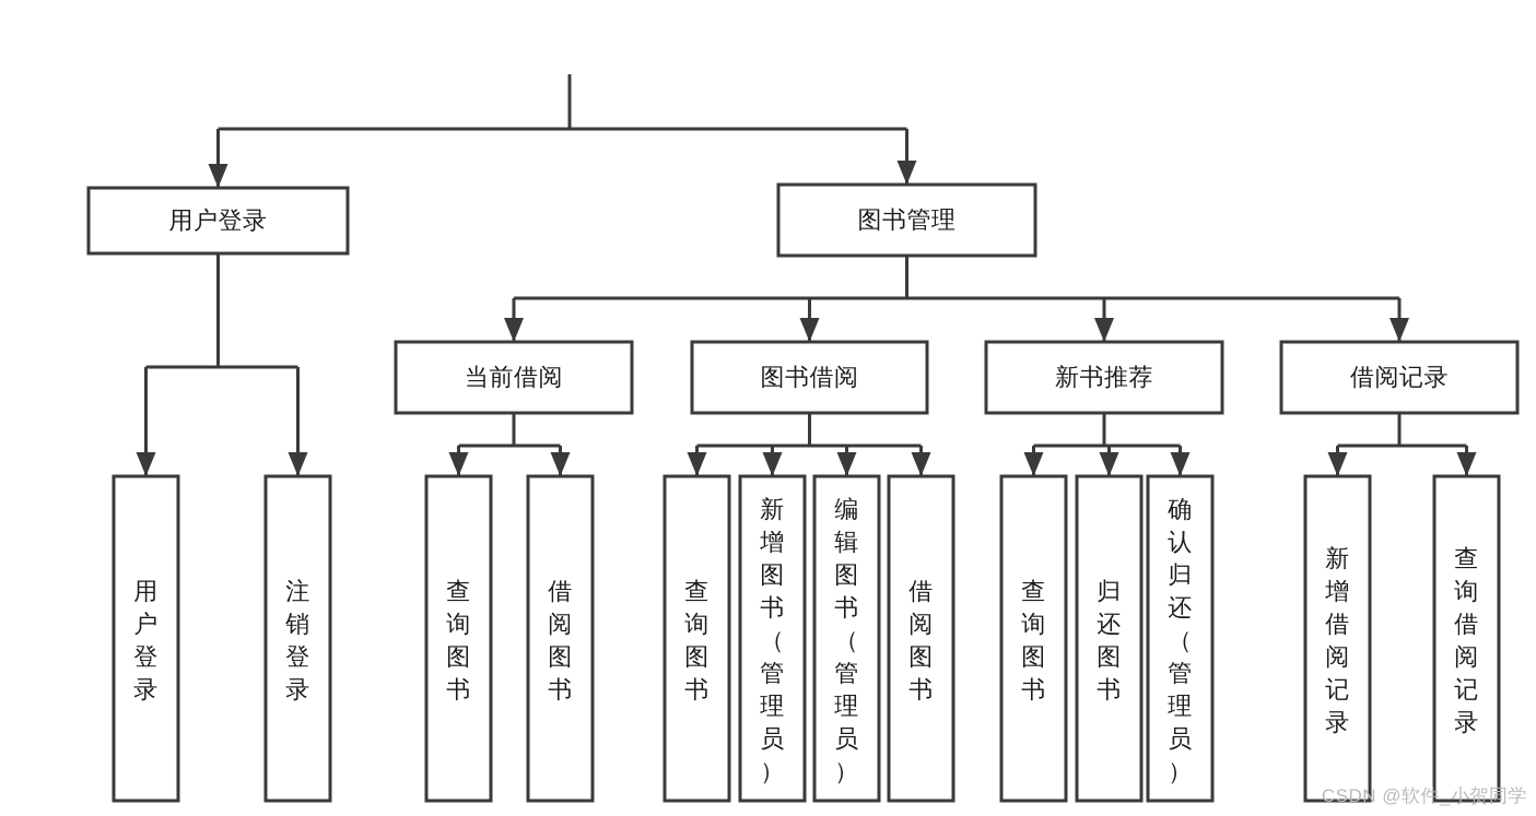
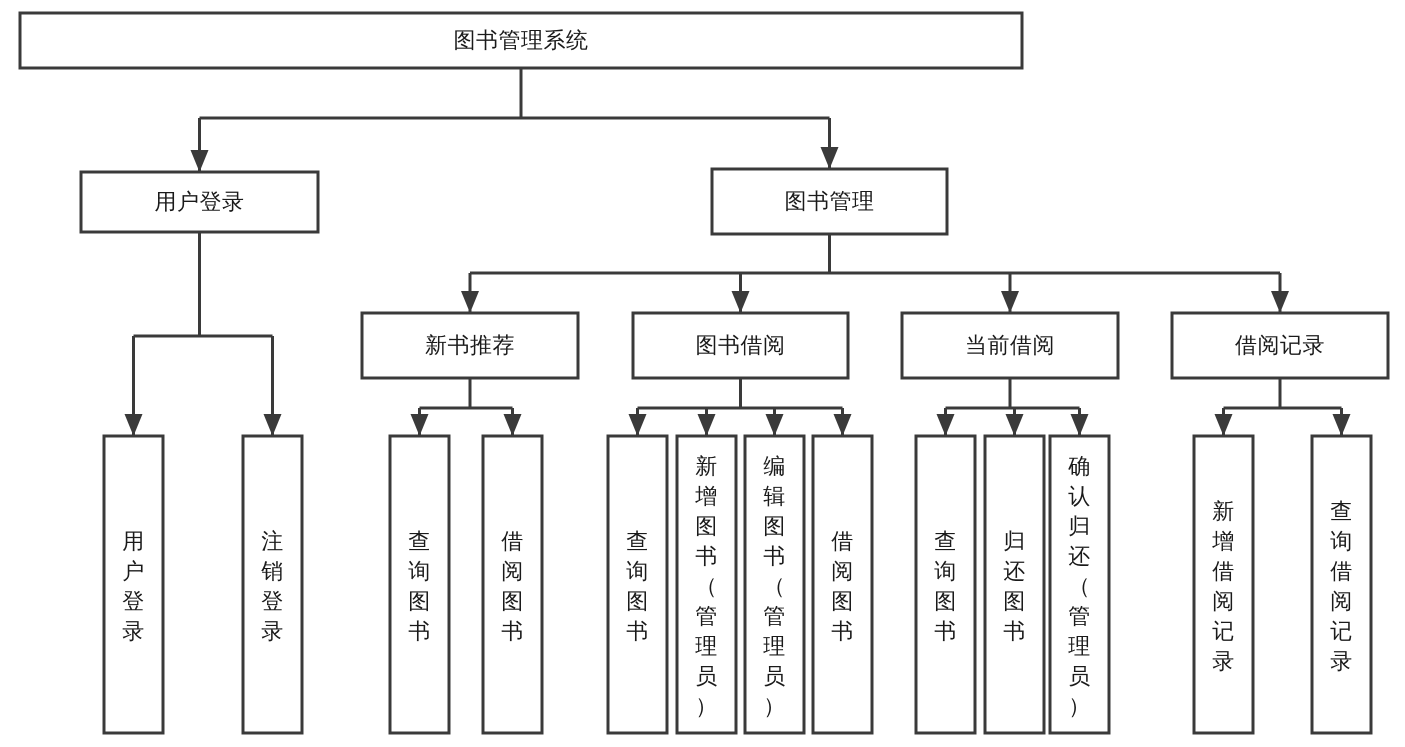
+ 图书管理系统
  用户登录
  图书管理
- 当前借阅
+ 新书推荐
  图书借阅
- 新书推荐
+ 当前借阅
  借阅记录
  用户登录
  注销登录
  查询图书
  借阅图书
  查询图书
  新增图书（管理员）
  编辑图书（管理员）
  借阅图书
  查询图书
  归还图书
  确认归还（管理员）
  新增借阅记录
  查询借阅记录
- CSDN @软件_小贺同学
